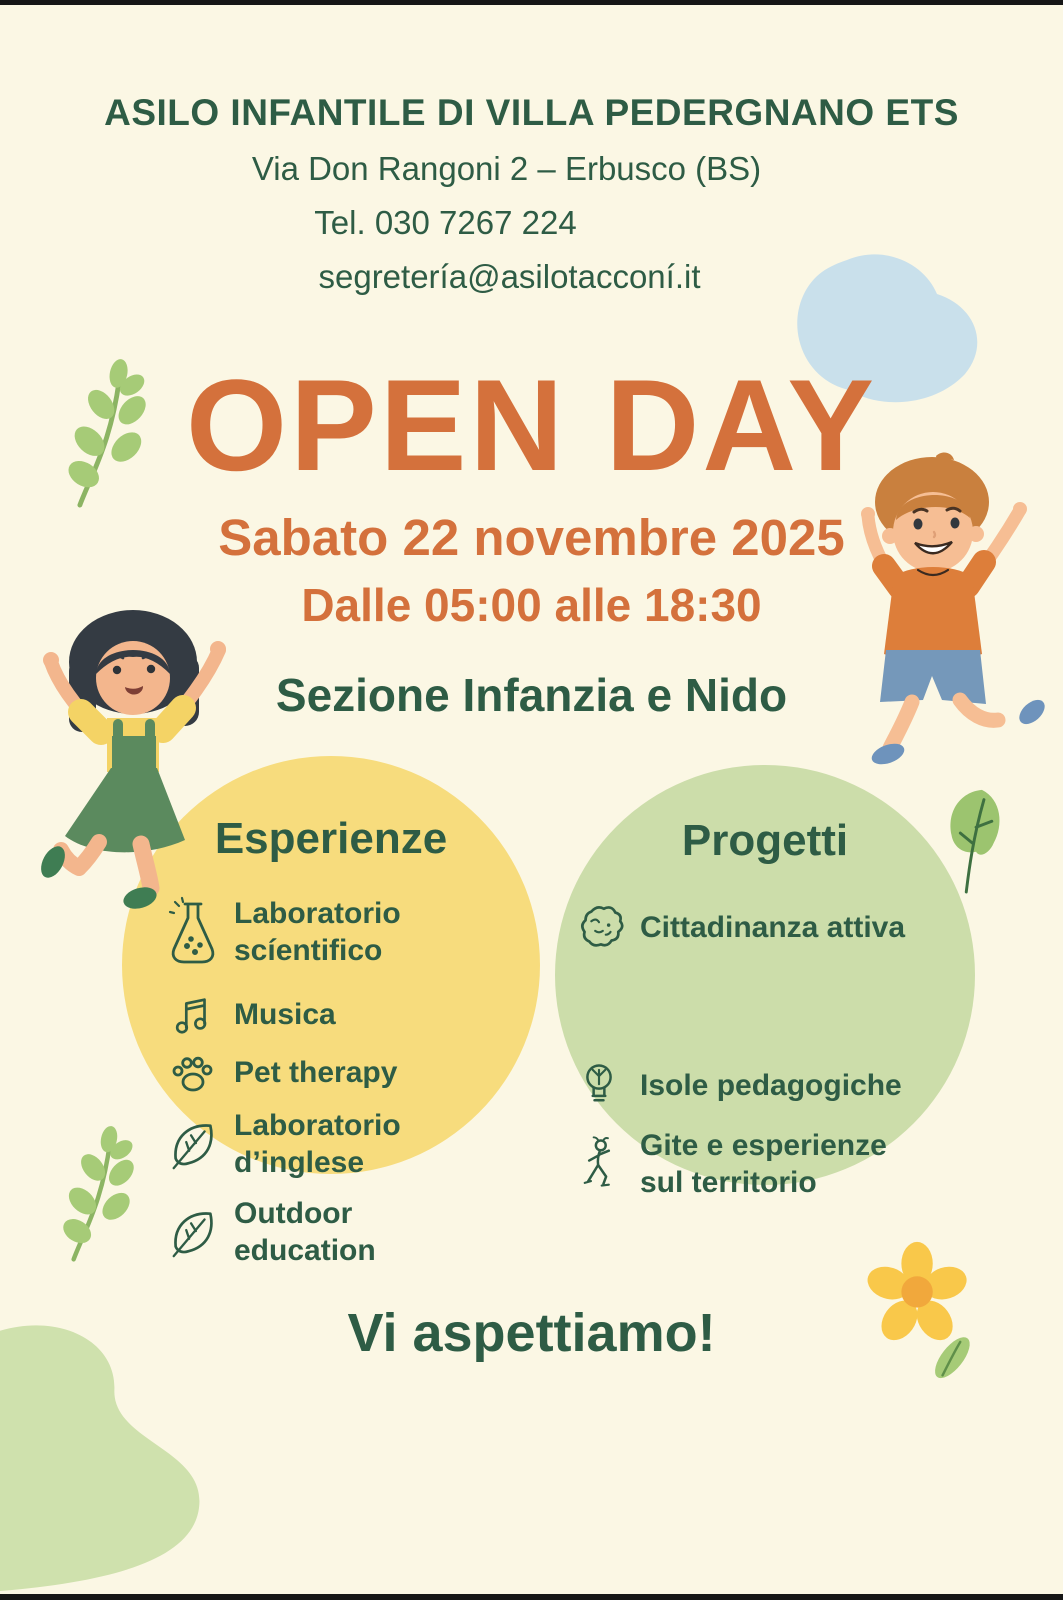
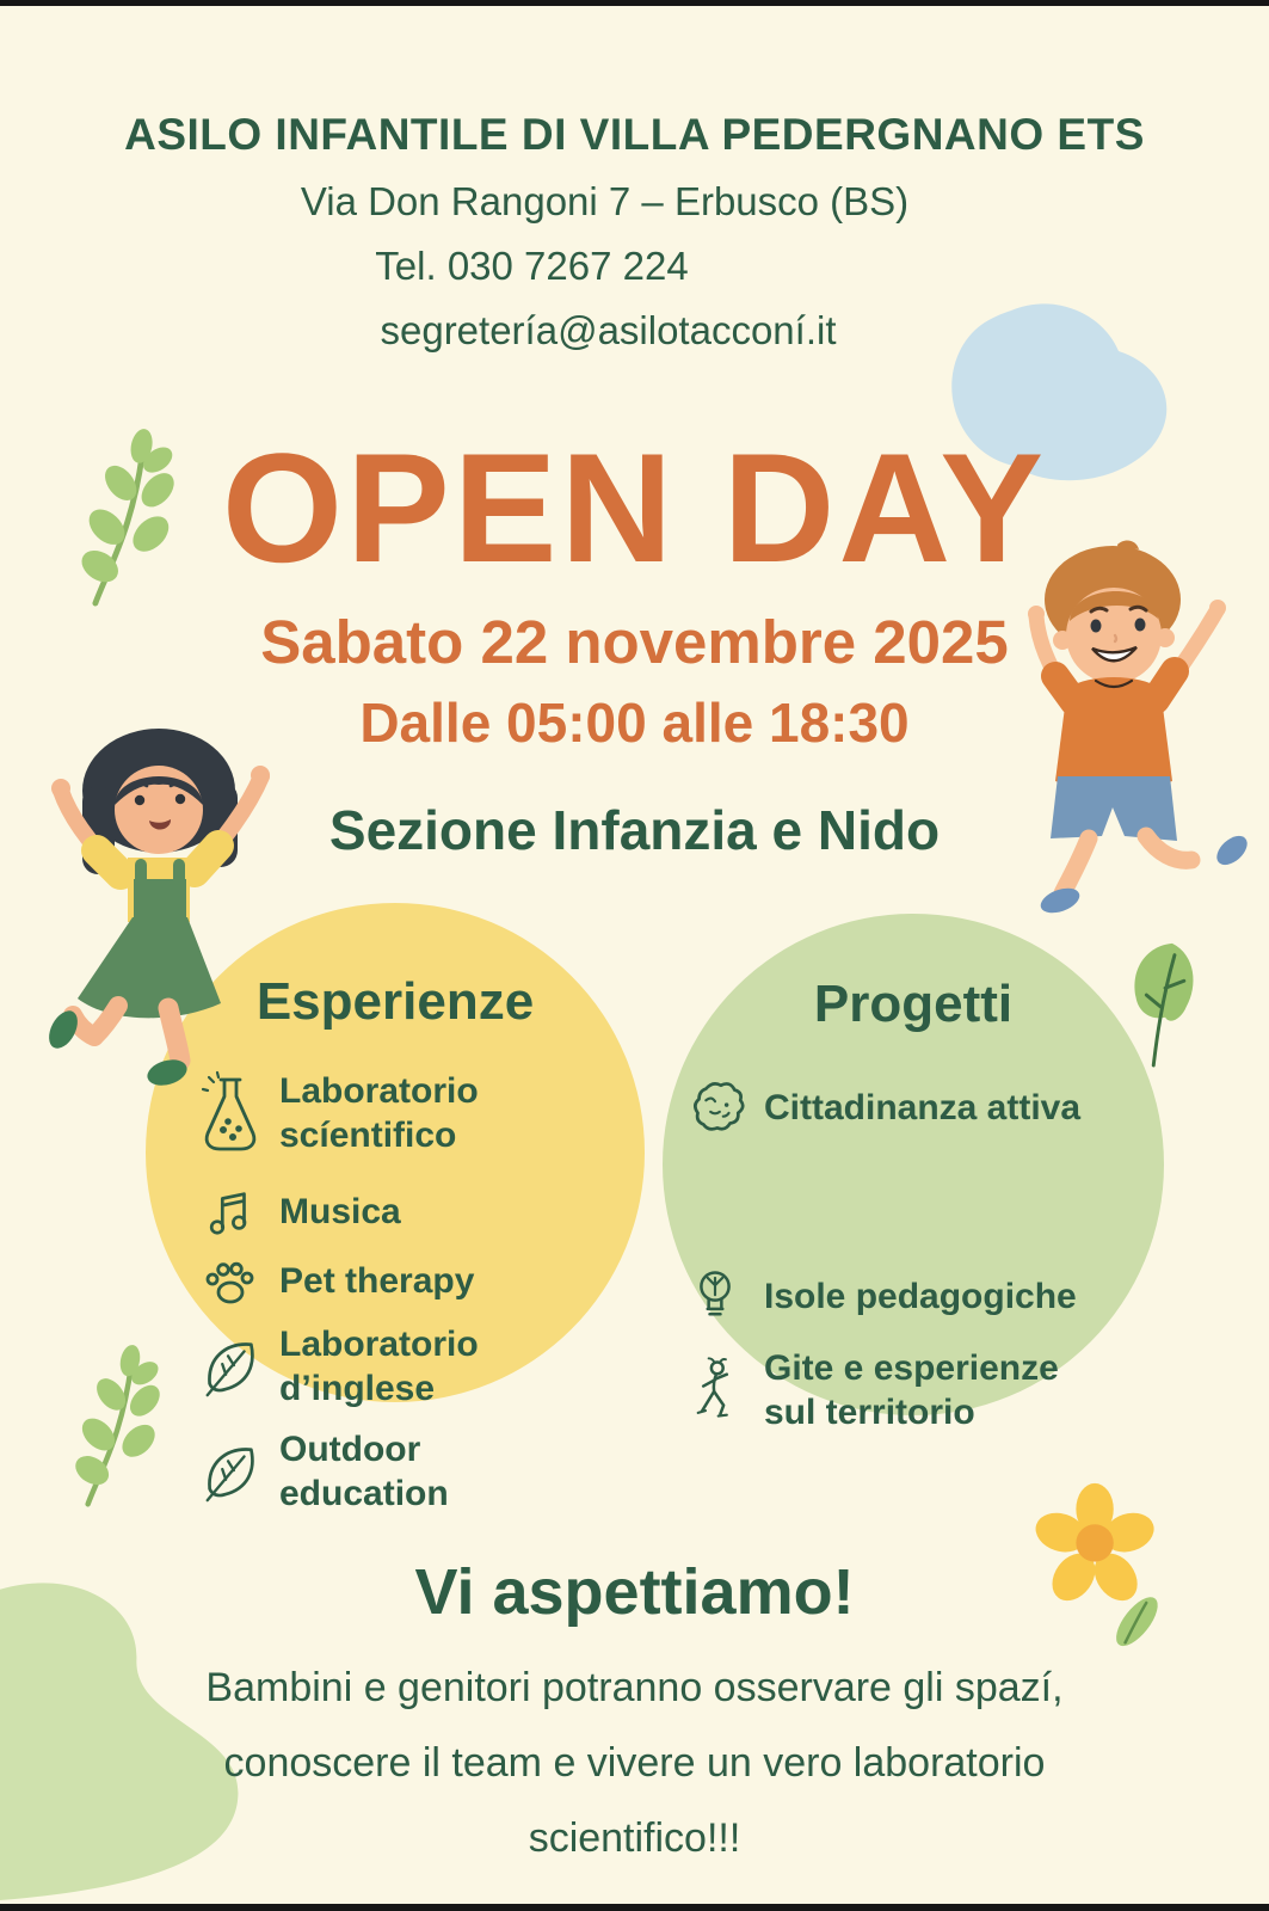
  ASILO INFANTILE DI VILLA PEDERGNANO ETS
- Via Don Rangoni 2 – Erbusco (BS)
+ Via Don Rangoni 7 – Erbusco (BS)
  Tel. 030 7267 224
  segretería@asilotacconí.it
  OPEN DAY
  Sabato 22 novembre 2025
  Dalle 05:00 alle 18:30
  Sezione Infanzia e Nido
  Esperienze
  Progetti
  Laboratorio
  scíentifico
  Musica
  Pet therapy
  Laboratorio
  d’inglese
  Outdoor
  education
  Cittadinanza attiva
  Isole pedagogiche
  Gite e esperienze
  sul territorio
  Vi aspettiamo!
+ Bambini e genitori potranno osservare gli spazí,
+ conoscere il team e vivere un vero laboratorio
+ scientifico!!!
